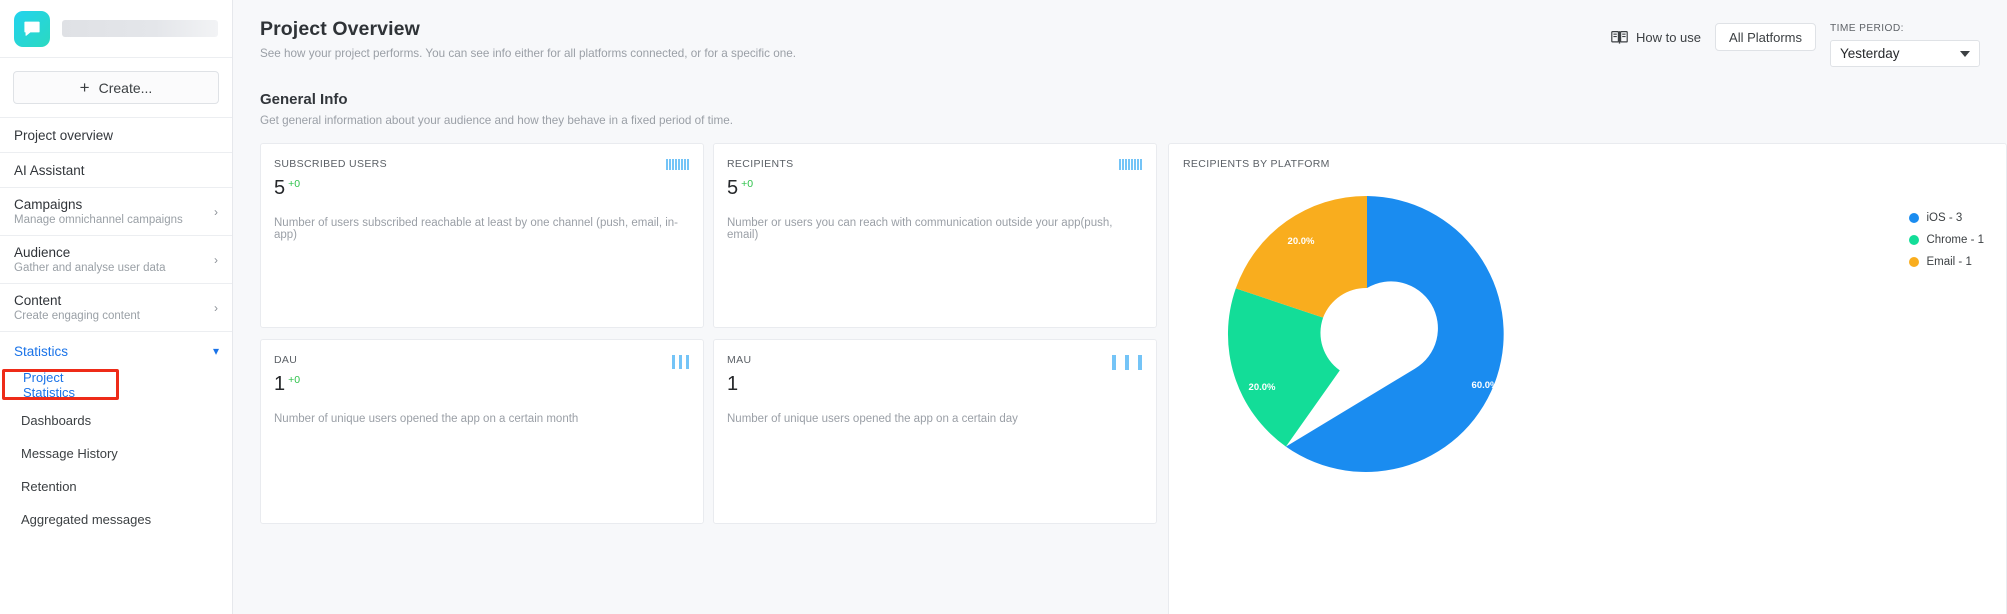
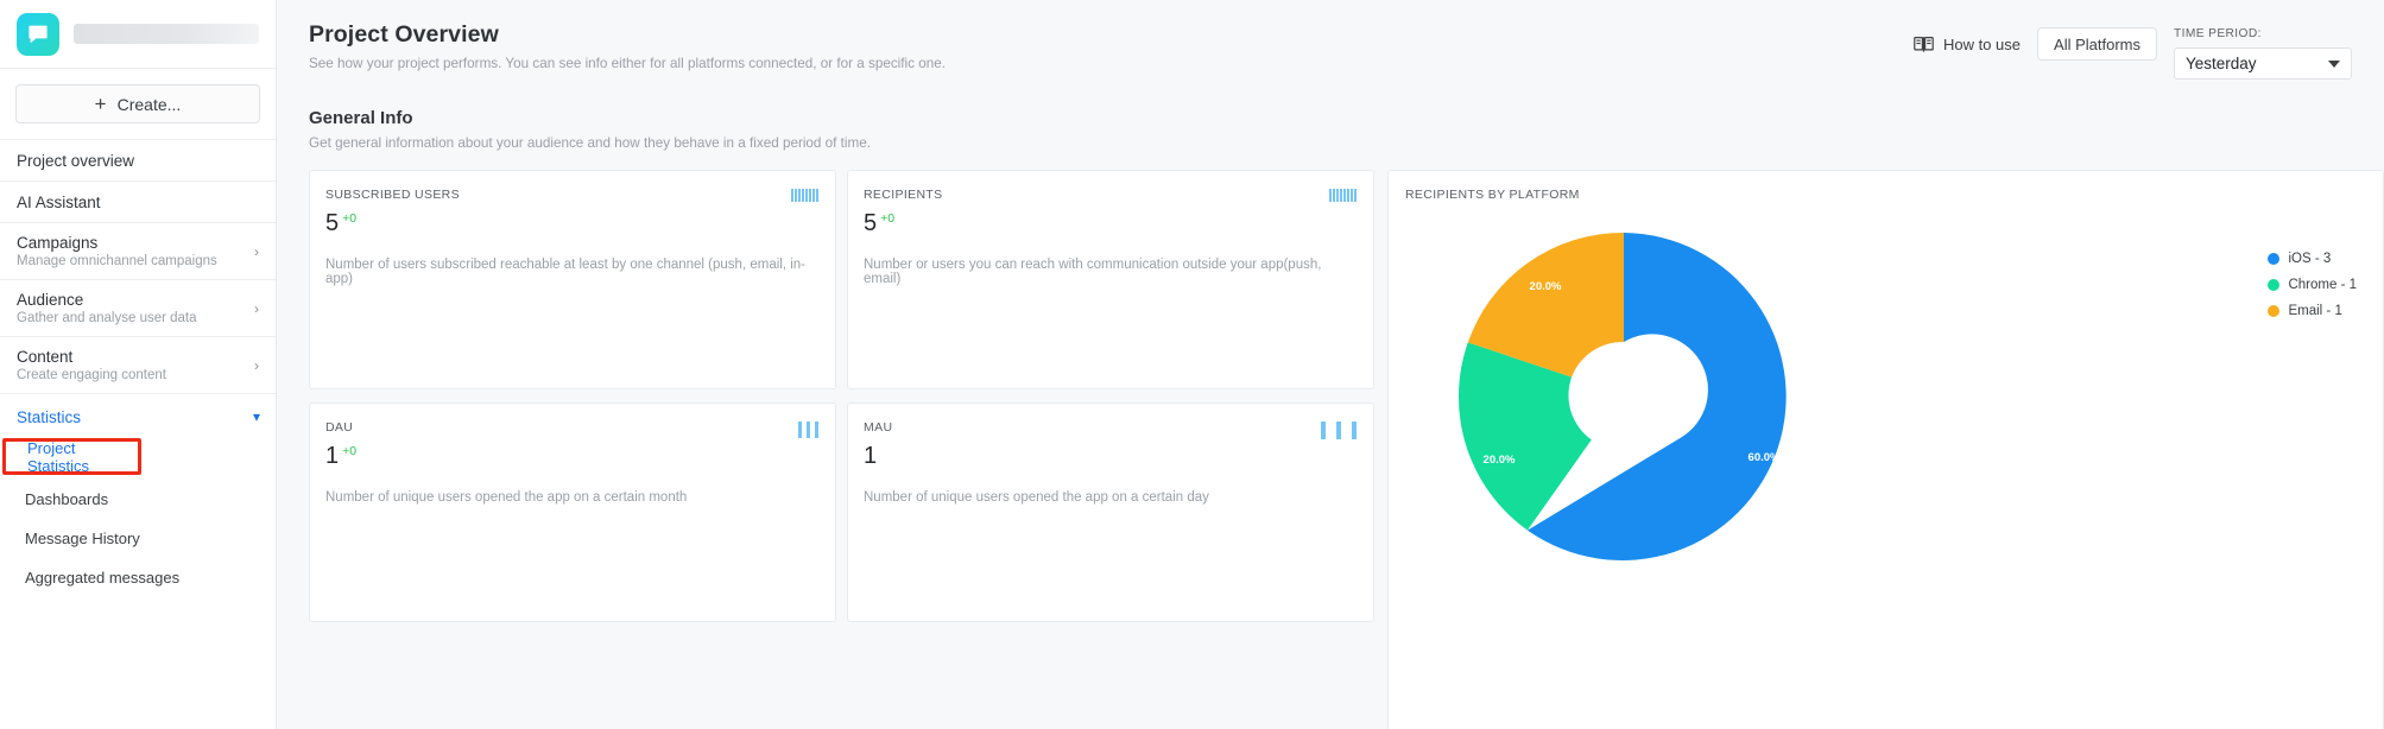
  +
  Create...
  Project overview
  AI Assistant
  Campaigns
  Manage omnichannel campaigns
  ›
  Audience
  Gather and analyse user data
  ›
  Content
  Create engaging content
  ›
  Statistics
  ▾
  Project Statistics
  Dashboards
  Message History
- Retention
  Aggregated messages
  Project Overview
  See how your project performs. You can see info either for all platforms connected, or for a specific one.
  How to use
  All Platforms
  TIME PERIOD:
  Yesterday
  General Info
  Get general information about your audience and how they behave in a fixed period of time.
  SUBSCRIBED USERS
  5
  +0
  Number of users subscribed reachable at least by one channel (push, email, in-app)
  RECIPIENTS
  5
  +0
  Number or users you can reach with communication outside your app(push, email)
  DAU
  1
  +0
  Number of unique users opened the app on a certain month
  MAU
  1
  Number of unique users opened the app on a certain day
  RECIPIENTS BY PLATFORM
  60.0%
  20.0%
  20.0%
  iOS - 3
  Chrome - 1
  Email - 1
